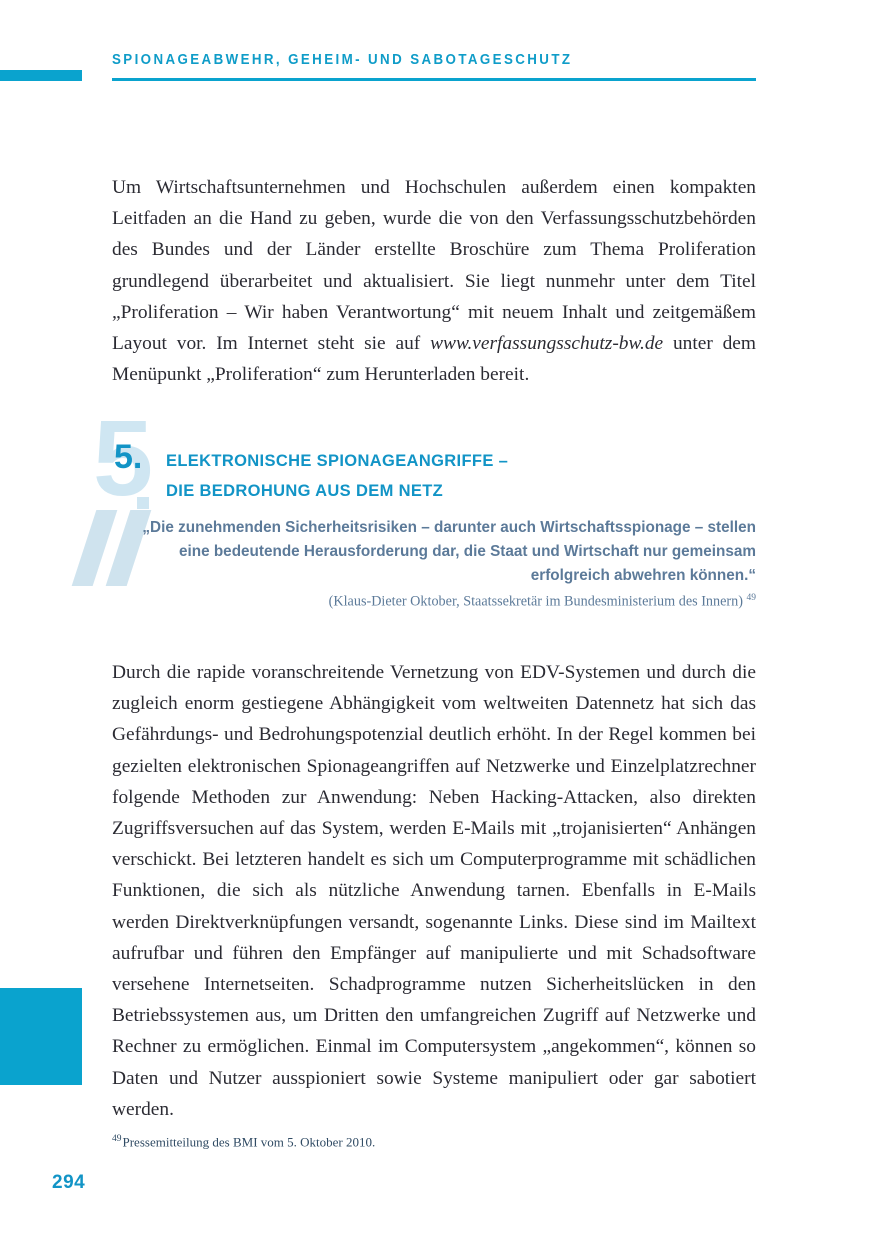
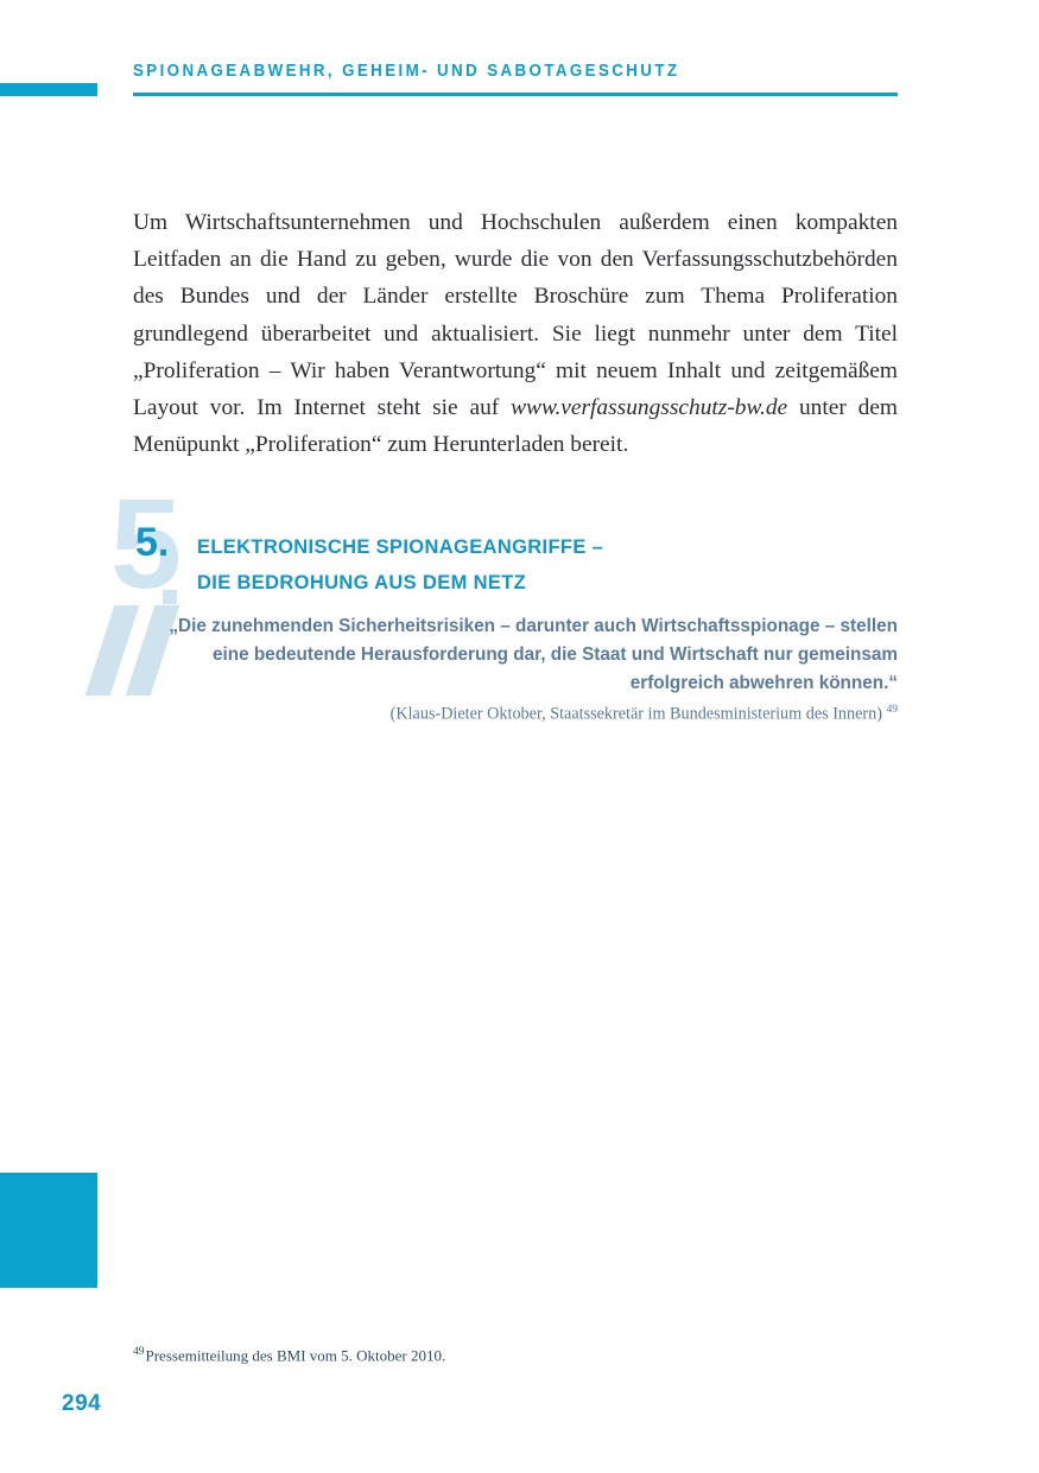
  SPIONAGEABWEHR, GEHEIM- UND SABOTAGESCHUTZ
  Um Wirtschaftsunternehmen und Hochschulen außerdem einen kompakten Leitfaden an die Hand zu geben, wurde die von den Verfassungsschutzbehörden des Bundes und der Länder erstellte Broschüre zum Thema Proliferation grundlegend überarbeitet und aktualisiert. Sie liegt nunmehr unter dem Titel „Proliferation – Wir haben Verantwortung“ mit neuem Inhalt und zeitgemäßem Layout vor. Im Internet steht sie auf www.verfassungsschutz-bw.de unter dem Menüpunkt „Proliferation“ zum Herunterladen bereit.
  5
  5.
  ELEKTRONISCHE SPIONAGEANGRIFFE –
  DIE BEDROHUNG AUS DEM NETZ
  „Die zunehmenden Sicherheitsrisiken – darunter auch Wirtschaftsspionage – stellen eine bedeutende Herausforderung dar, die Staat und Wirtschaft nur gemeinsam erfolgreich abwehren können.“
  (Klaus-Dieter Oktober, Staatssekretär im Bundesministerium des Innern) 49
- Durch die rapide voranschreitende Vernetzung von EDV-Systemen und durch die zugleich enorm gestiegene Abhängigkeit vom weltweiten Datennetz hat sich das Gefährdungs- und Bedrohungspotenzial deutlich erhöht. In der Regel kommen bei gezielten elektronischen Spionageangriffen auf Netzwerke und Einzelplatzrechner folgende Methoden zur Anwendung: Neben Hacking-Attacken, also direkten Zugriffsversuchen auf das System, werden E-Mails mit „trojanisierten“ Anhängen verschickt. Bei letzteren handelt es sich um Computerprogramme mit schädlichen Funktionen, die sich als nützliche Anwendung tarnen. Ebenfalls in E-Mails werden Direktverknüpfungen versandt, sogenannte Links. Diese sind im Mailtext aufrufbar und führen den Empfänger auf manipulierte und mit Schadsoftware versehene Internetseiten. Schadprogramme nutzen Sicherheitslücken in den Betriebssystemen aus, um Dritten den umfangreichen Zugriff auf Netzwerke und Rechner zu ermöglichen. Einmal im Computersystem „angekommen“, können so Daten und Nutzer ausspioniert sowie Systeme manipuliert oder gar sabotiert werden.
  49Pressemitteilung des BMI vom 5. Oktober 2010.
  294
